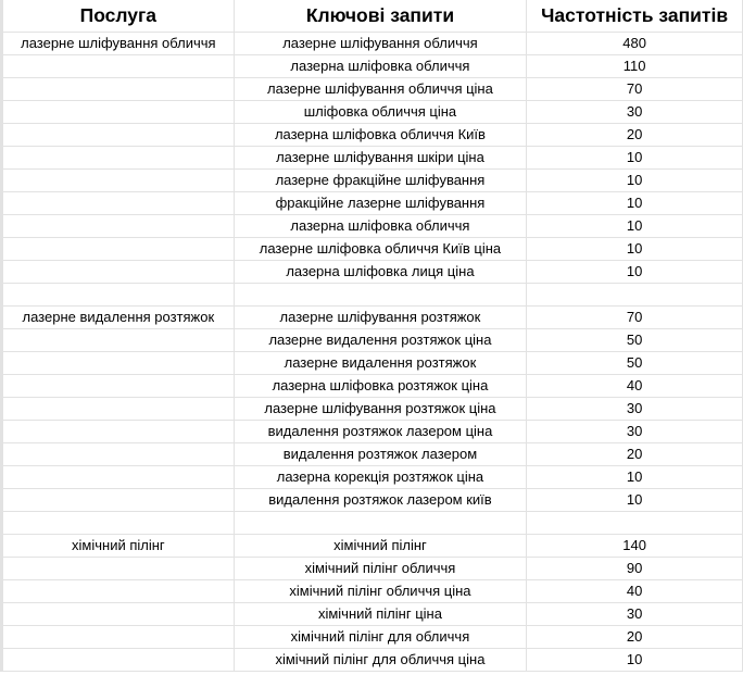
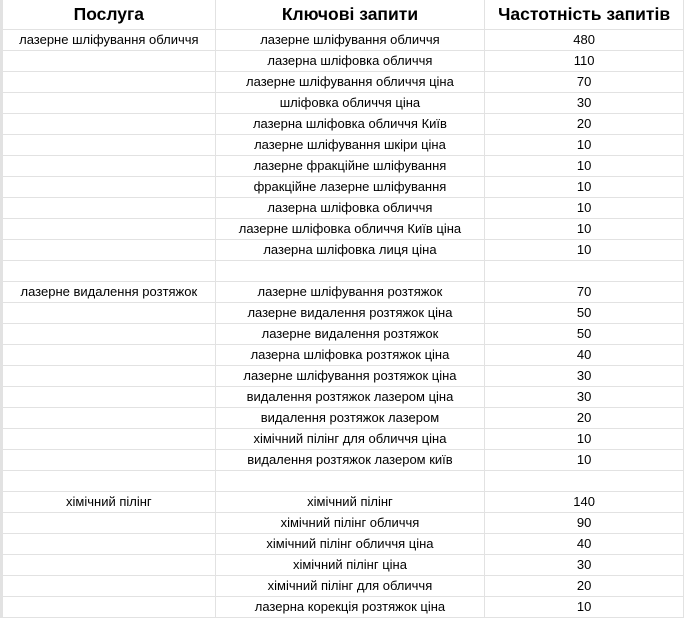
  Послуга	Ключові запити	Частотність запитів
  лазерне шліфування обличчя	лазерне шліфування обличчя	480
  	лазерна шліфовка обличчя	110
  	лазерне шліфування обличчя ціна	70
  	шліфовка обличчя ціна	30
  	лазерна шліфовка обличчя Київ	20
  	лазерне шліфування шкіри ціна	10
  	лазерне фракційне шліфування	10
  	фракційне лазерне шліфування	10
  	лазерна шліфовка обличчя	10
  	лазерне шліфовка обличчя Київ ціна	10
  	лазерна шліфовка лиця ціна	10
  лазерне видалення розтяжок	лазерне шліфування розтяжок	70
  	лазерне видалення розтяжок ціна	50
  	лазерне видалення розтяжок	50
  	лазерна шліфовка розтяжок ціна	40
  	лазерне шліфування розтяжок ціна	30
  	видалення розтяжок лазером ціна	30
  	видалення розтяжок лазером	20
- 	лазерна корекція розтяжок ціна	10
+ 	хімічний пілінг для обличчя ціна	10
  	видалення розтяжок лазером київ	10
  хімічний пілінг	хімічний пілінг	140
  	хімічний пілінг обличчя	90
  	хімічний пілінг обличчя ціна	40
  	хімічний пілінг ціна	30
  	хімічний пілінг для обличчя	20
- 	хімічний пілінг для обличчя ціна	10
+ 	лазерна корекція розтяжок ціна	10
